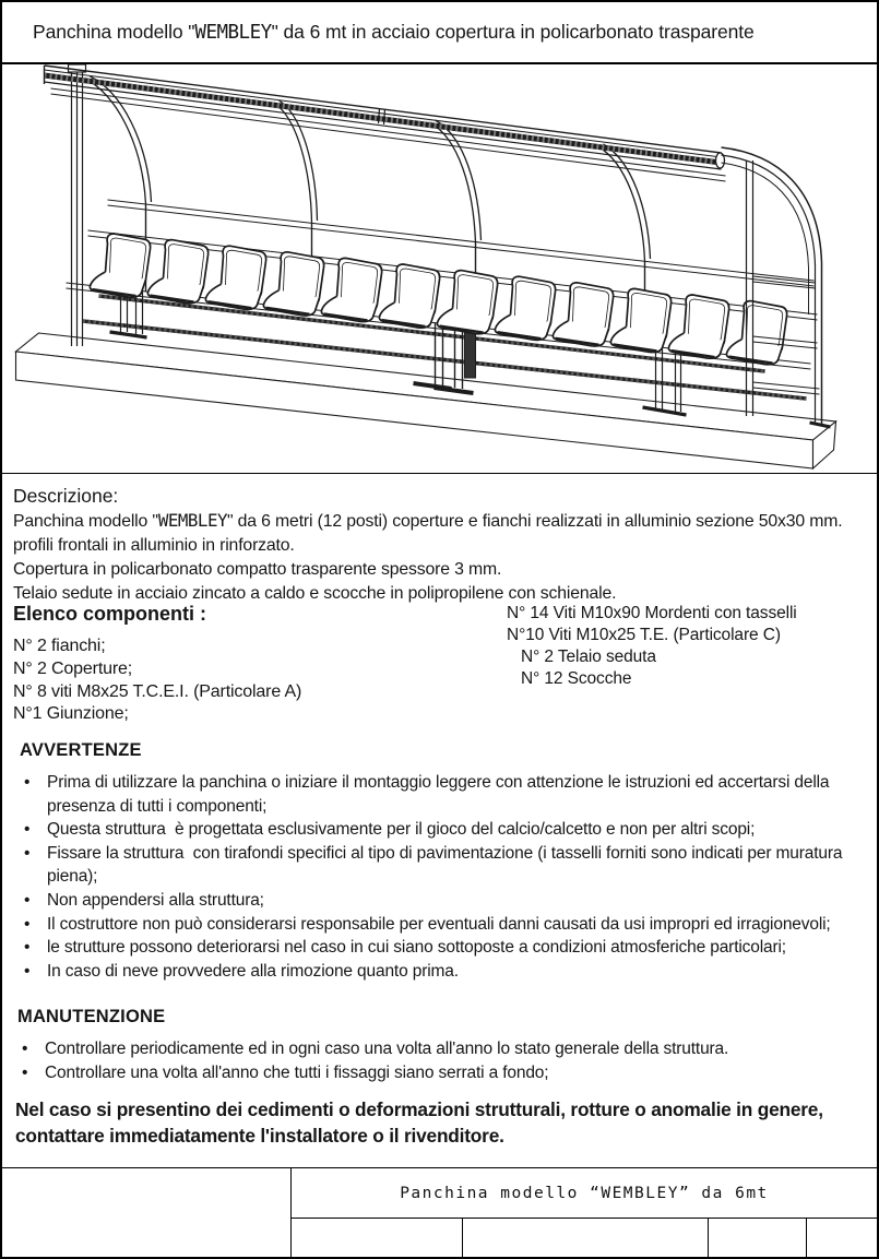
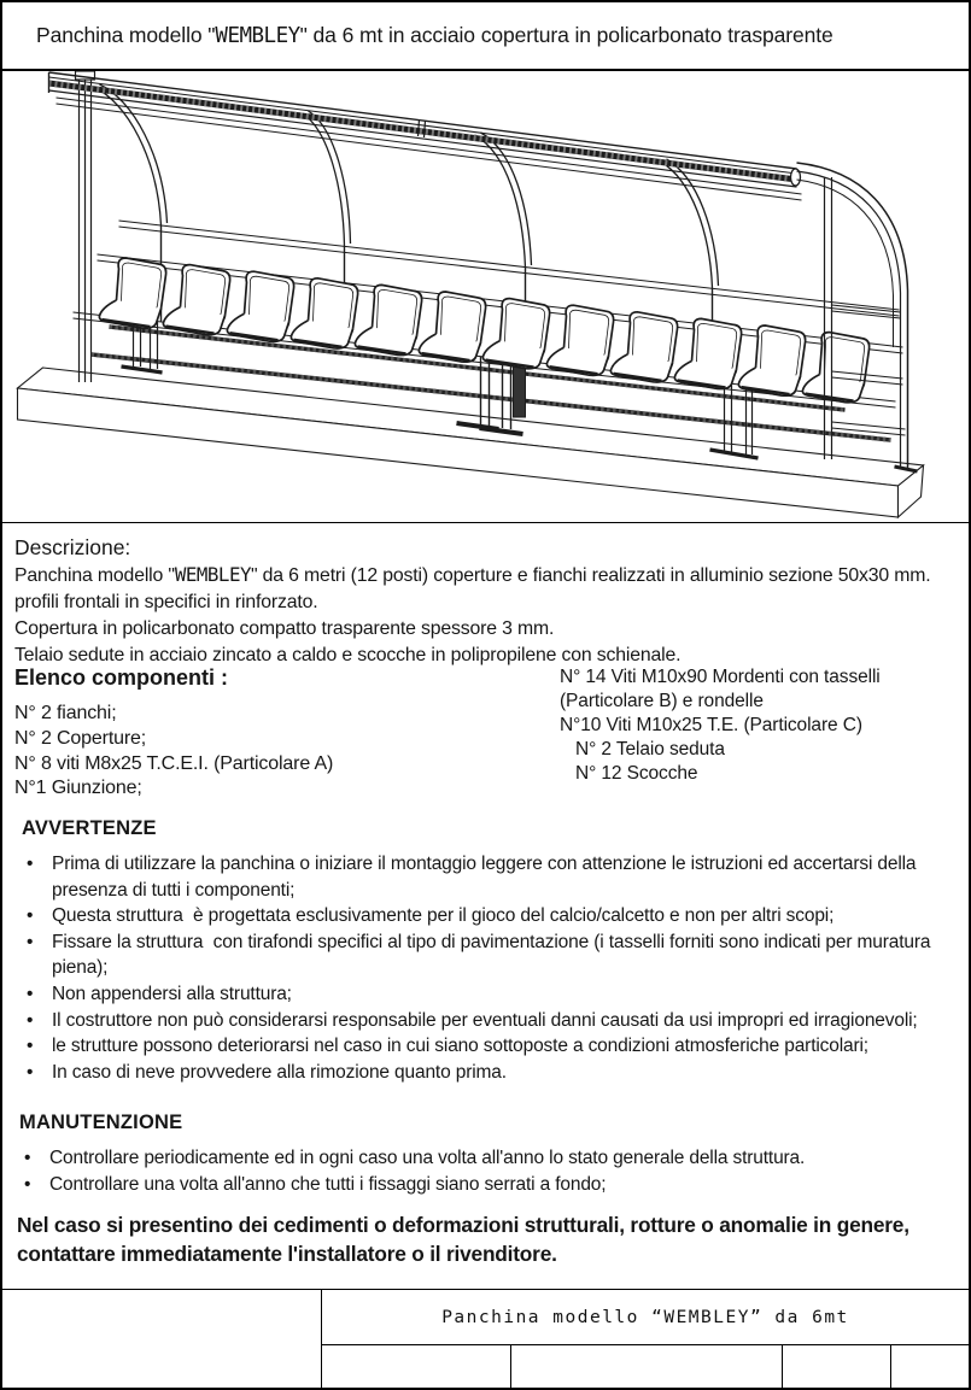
  Panchina modello "WEMBLEY" da 6 mt in acciaio copertura in policarbonato trasparente
  Descrizione:
  Panchina modello "WEMBLEY" da 6 metri (12 posti) coperture e fianchi realizzati in alluminio sezione 50x30 mm.
- profili frontali in alluminio in rinforzato.
+ profili frontali in specifici in rinforzato.
  Copertura in policarbonato compatto trasparente spessore 3 mm.
  Telaio sedute in acciaio zincato a caldo e scocche in polipropilene con schienale.
  Elenco componenti :
  N° 2 fianchi;
  N° 2 Coperture;
  N° 8 viti M8x25 T.C.E.I. (Particolare A)
  N°1 Giunzione;
  N° 14 Viti M10x90 Mordenti con tasselli
+ (Particolare B) e rondelle
  N°10 Viti M10x25 T.E. (Particolare C)
  N° 2 Telaio seduta
  N° 12 Scocche
  AVVERTENZE
  •
  Prima di utilizzare la panchina o iniziare il montaggio leggere con attenzione le istruzioni ed accertarsi della presenza di tutti i componenti;
  •
  Questa struttura è progettata esclusivamente per il gioco del calcio/calcetto e non per altri scopi;
  •
  Fissare la struttura con tirafondi specifici al tipo di pavimentazione (i tasselli forniti sono indicati per muratura piena);
  •
  Non appendersi alla struttura;
  •
  Il costruttore non può considerarsi responsabile per eventuali danni causati da usi impropri ed irragionevoli;
  •
  le strutture possono deteriorarsi nel caso in cui siano sottoposte a condizioni atmosferiche particolari;
  •
  In caso di neve provvedere alla rimozione quanto prima.
  MANUTENZIONE
  •
  Controllare periodicamente ed in ogni caso una volta all'anno lo stato generale della struttura.
  •
  Controllare una volta all'anno che tutti i fissaggi siano serrati a fondo;
  Nel caso si presentino dei cedimenti o deformazioni strutturali, rotture o anomalie in genere, contattare immediatamente l'installatore o il rivenditore.
  Panchina modello “WEMBLEY” da 6mt
